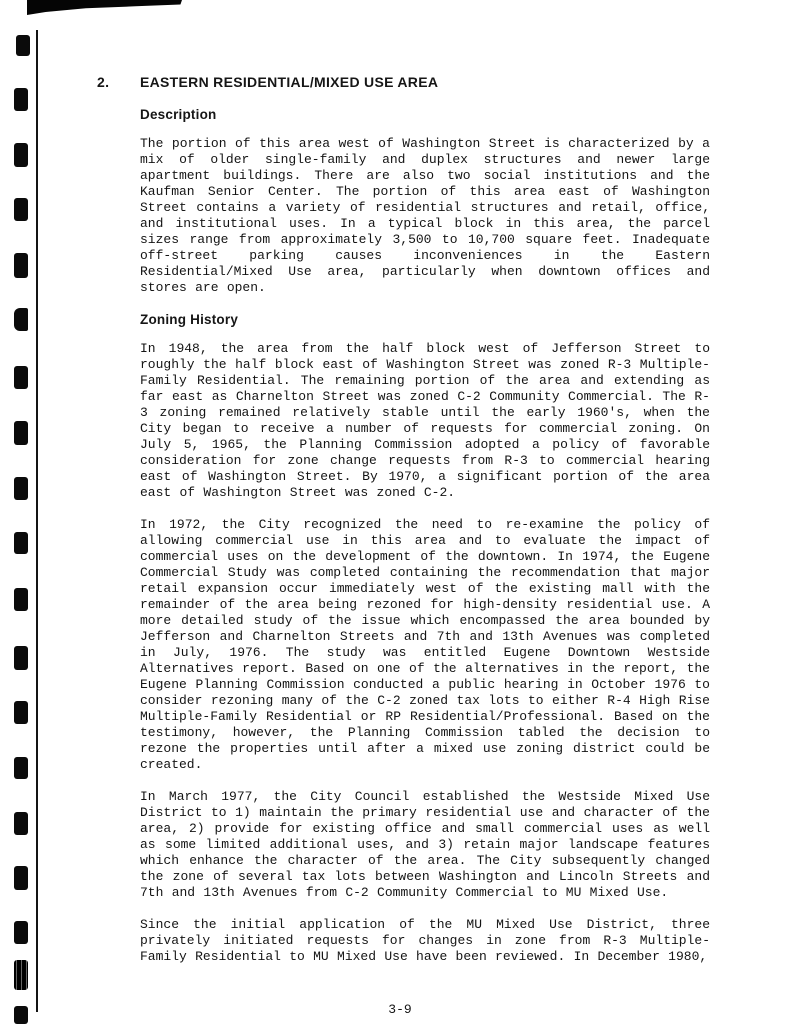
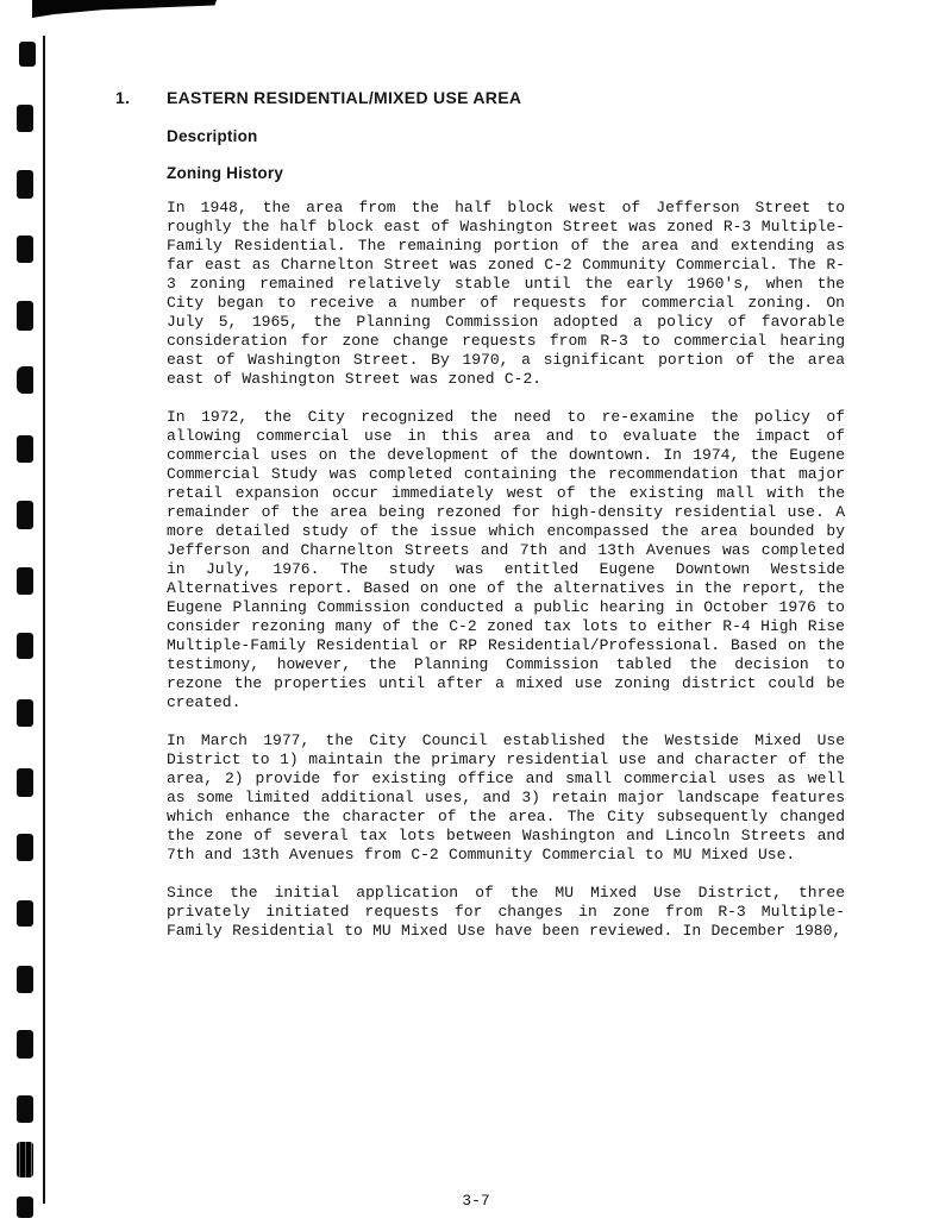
- 2.
+ 1.
  EASTERN RESIDENTIAL/MIXED USE AREA
  Description
- The portion of this area west of Washington Street is characterized by a mix of older single-family and duplex structures and newer large apartment buildings. There are also two social institutions and the Kaufman Senior Center. The portion of this area east of Washington Street contains a variety of residential structures and retail, office, and institutional uses. In a typical block in this area, the parcel sizes range from approximately 3,500 to 10,700 square feet. Inadequate off-street parking causes inconveniences in the Eastern Residential/Mixed Use area, particularly when downtown offices and stores are open.
  Zoning History
  In 1948, the area from the half block west of Jefferson Street to roughly the half block east of Washington Street was zoned R-3 Multiple-Family Residential. The remaining portion of the area and extending as far east as Charnelton Street was zoned C-2 Community Commercial. The R-3 zoning remained relatively stable until the early 1960's, when the City began to receive a number of requests for commercial zoning. On July 5, 1965, the Planning Commission adopted a policy of favorable consideration for zone change requests from R-3 to commercial hearing east of Washington Street. By 1970, a significant portion of the area east of Washington Street was zoned C-2.
  In 1972, the City recognized the need to re-examine the policy of allowing commercial use in this area and to evaluate the impact of commercial uses on the development of the downtown. In 1974, the Eugene Commercial Study was completed containing the recommendation that major retail expansion occur immediately west of the existing mall with the remainder of the area being rezoned for high-density residential use. A more detailed study of the issue which encompassed the area bounded by Jefferson and Charnelton Streets and 7th and 13th Avenues was completed in July, 1976. The study was entitled Eugene Downtown Westside Alternatives report. Based on one of the alternatives in the report, the Eugene Planning Commission conducted a public hearing in October 1976 to consider rezoning many of the C-2 zoned tax lots to either R-4 High Rise Multiple-Family Residential or RP Residential/Professional. Based on the testimony, however, the Planning Commission tabled the decision to rezone the properties until after a mixed use zoning district could be created.
  In March 1977, the City Council established the Westside Mixed Use District to 1) maintain the primary residential use and character of the area, 2) provide for existing office and small commercial uses as well as some limited additional uses, and 3) retain major landscape features which enhance the character of the area. The City subsequently changed the zone of several tax lots between Washington and Lincoln Streets and 7th and 13th Avenues from C-2 Community Commercial to MU Mixed Use.
  Since the initial application of the MU Mixed Use District, three privately initiated requests for changes in zone from R-3 Multiple-Family Residential to MU Mixed Use have been reviewed. In December 1980,
- 3-9
+ 3-7
